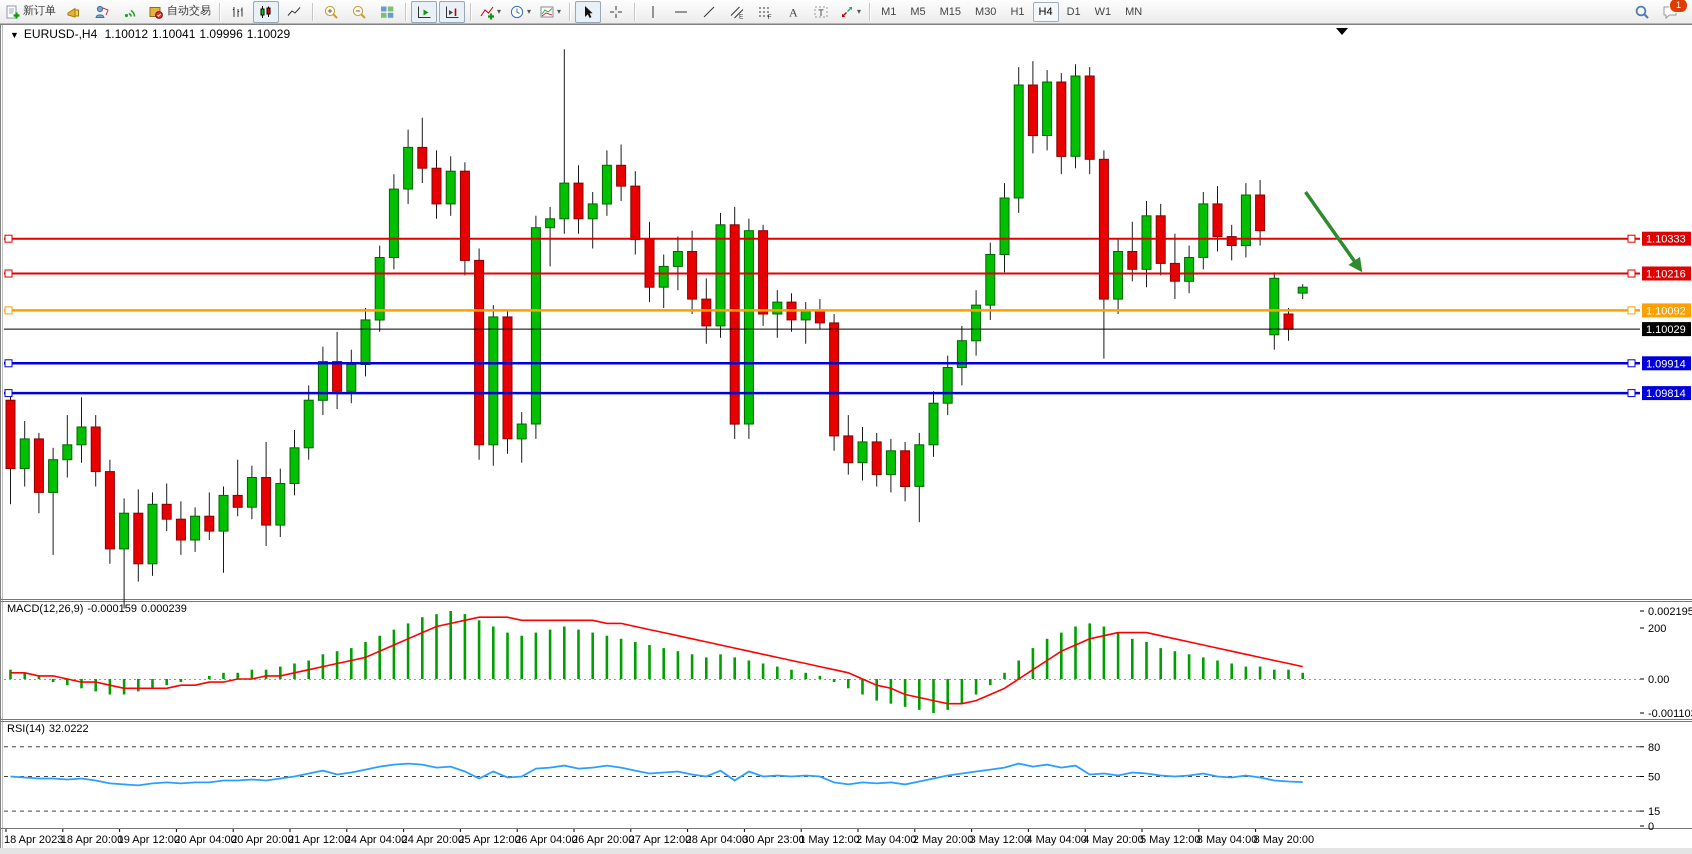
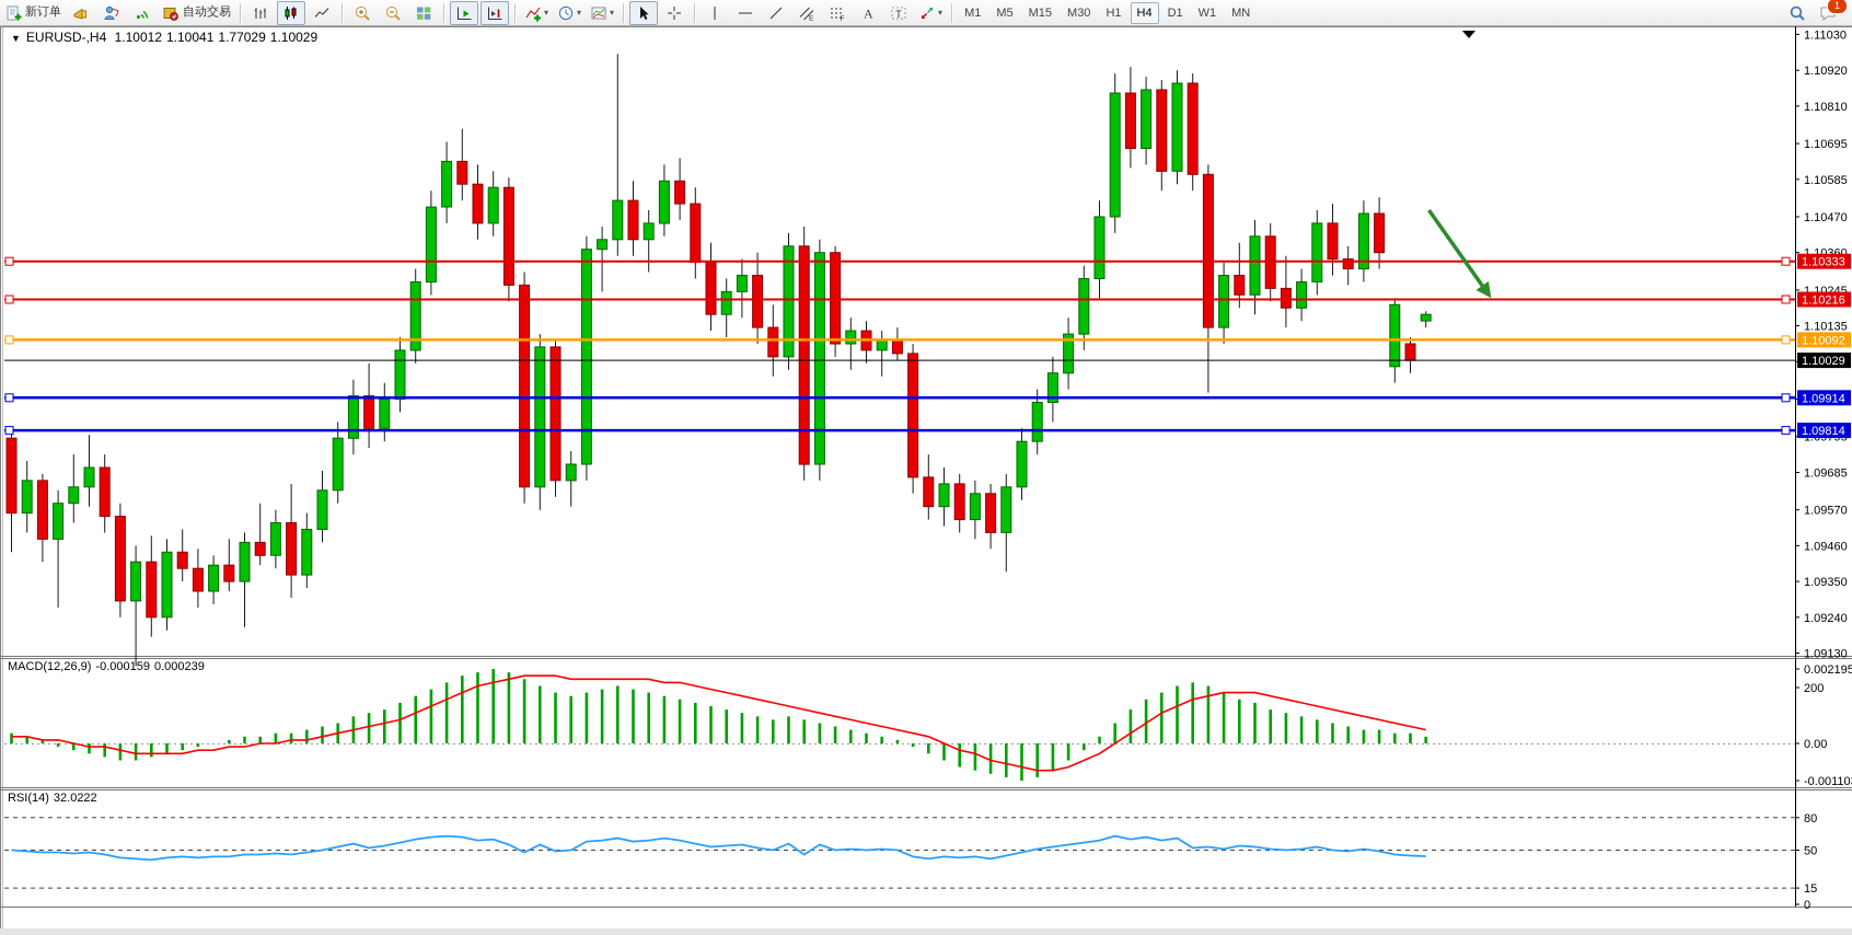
  新订单
  自动交易
  ▾
  ▾
  ▾
  A
  T
  ▾
  M1
  M5
  M15
  M30
  H1
  H4
  D1
  W1
  MN
  1
+ 1.11030
+ 1.10920
+ 1.10810
+ 1.10695
+ 1.10585
+ 1.10470
+ 1.10245
+ 1.10135
+ 1.09685
+ 1.09570
+ 1.09460
+ 1.09350
+ 1.09240
+ 1.09130
  1.10333
  1.10216
  1.10092
  1.10029
  1.09914
  1.09814
  0.002195
  0.00
  -0.00110
  200
  80
  50
  15
  0
- 18 Apr 2023
- 18 Apr 20:00
- 19 Apr 12:00
- 20 Apr 04:00
- 20 Apr 20:00
- 21 Apr 12:00
- 24 Apr 04:00
- 24 Apr 20:00
- 25 Apr 12:00
- 26 Apr 04:00
- 26 Apr 20:00
- 27 Apr 12:00
- 28 Apr 04:00
- 30 Apr 23:00
- 1 May 12:00
- 2 May 04:00
- 2 May 20:00
- 3 May 12:00
- 4 May 04:00
- 4 May 20:00
- 5 May 12:00
- 8 May 04:00
- 8 May 20:00
- ▼ EURUSD-,H4 1.10012 1.10041 1.09996 1.10029
+ ▼ EURUSD-,H4 1.10012 1.10041 1.77029 1.10029
  MACD(12,26,9) -0.000159 0.000239
  RSI(14) 32.0222
